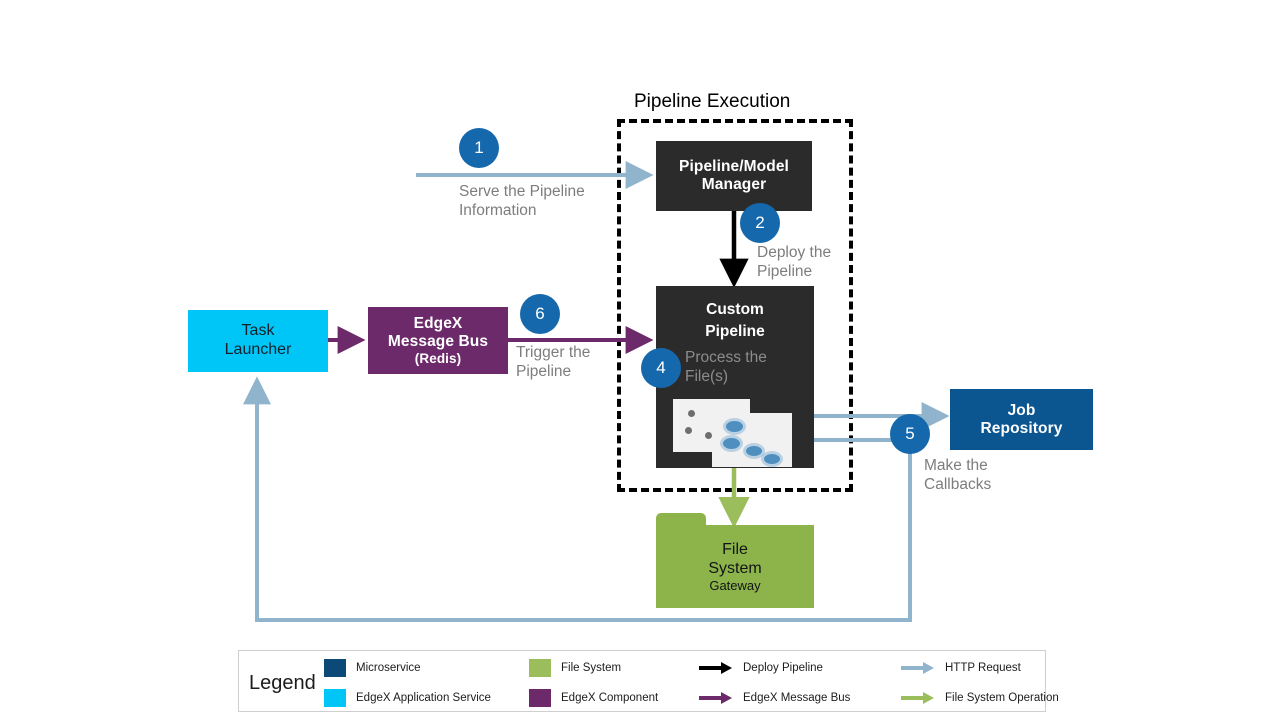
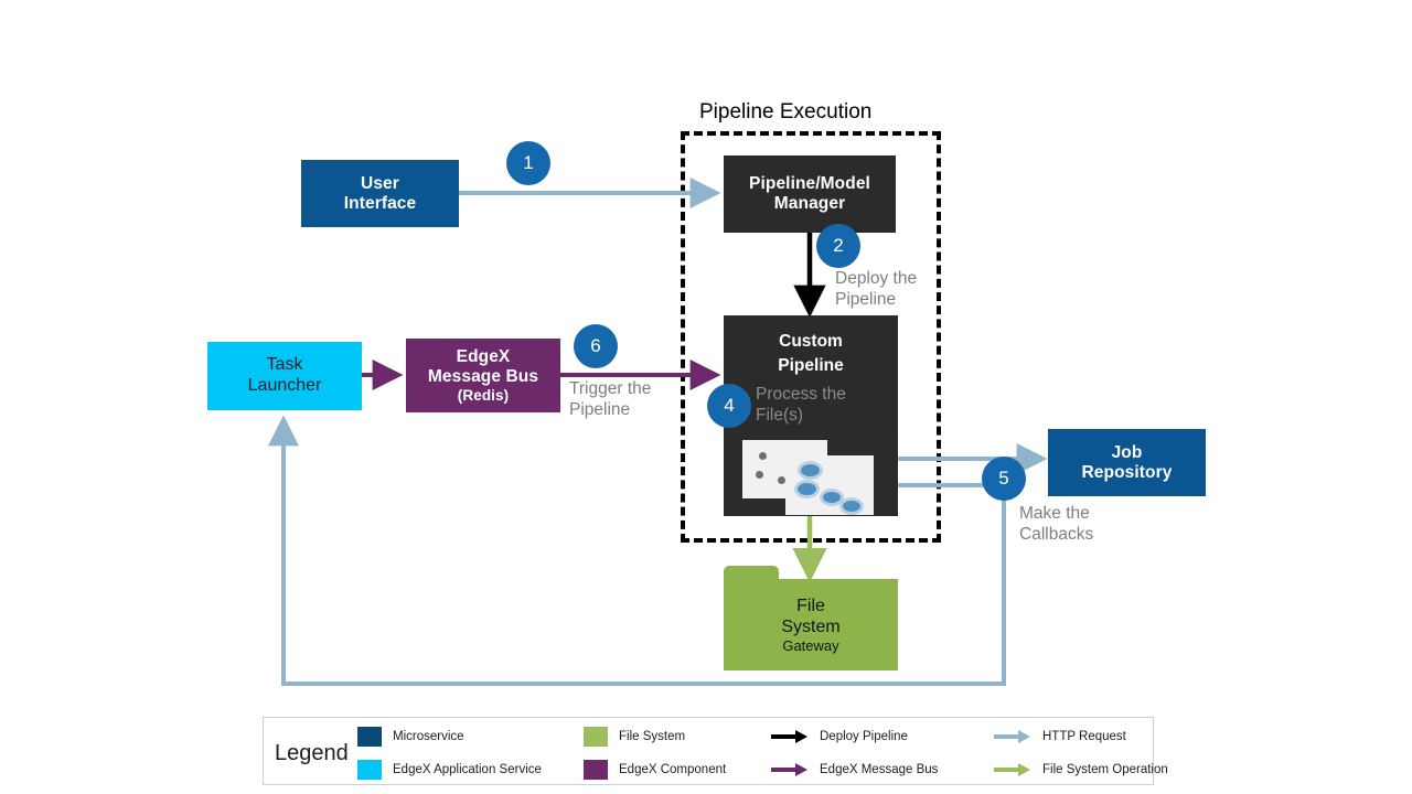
  Pipeline Execution
+ User
+ Interface
  Task
  Launcher
  EdgeX
  Message Bus
  (Redis)
  Pipeline/Model
  Manager
  Custom
  Pipeline
  Job
  Repository
  File
  System
  Gateway
  1
  2
  6
  4
  5
- Serve the Pipeline
- Information
  Deploy the
  Pipeline
  Trigger the
  Pipeline
  Process the
  File(s)
  Make the
  Callbacks
  Legend
  Microservice
  EdgeX Application Service
  File System
  EdgeX Component
  Deploy Pipeline
  EdgeX Message Bus
  HTTP Request
  File System Operation
